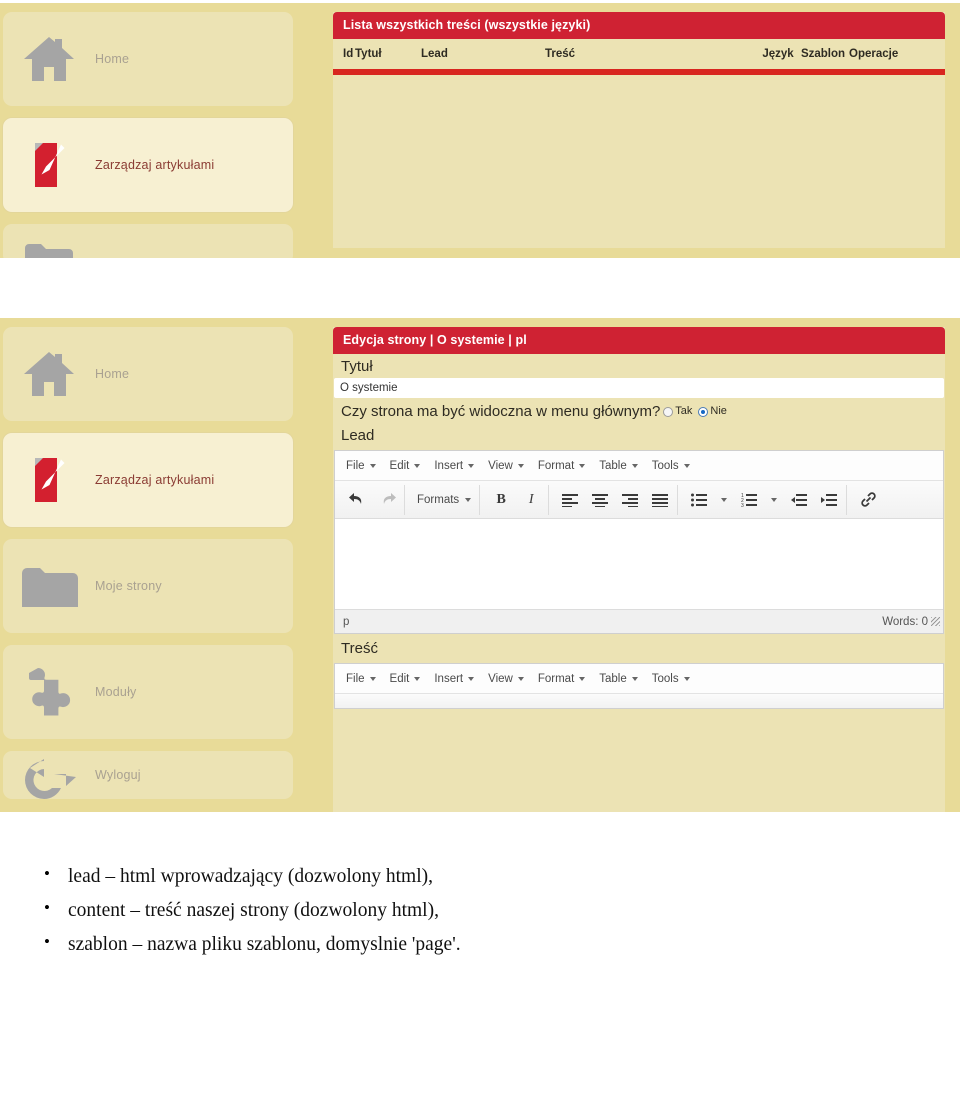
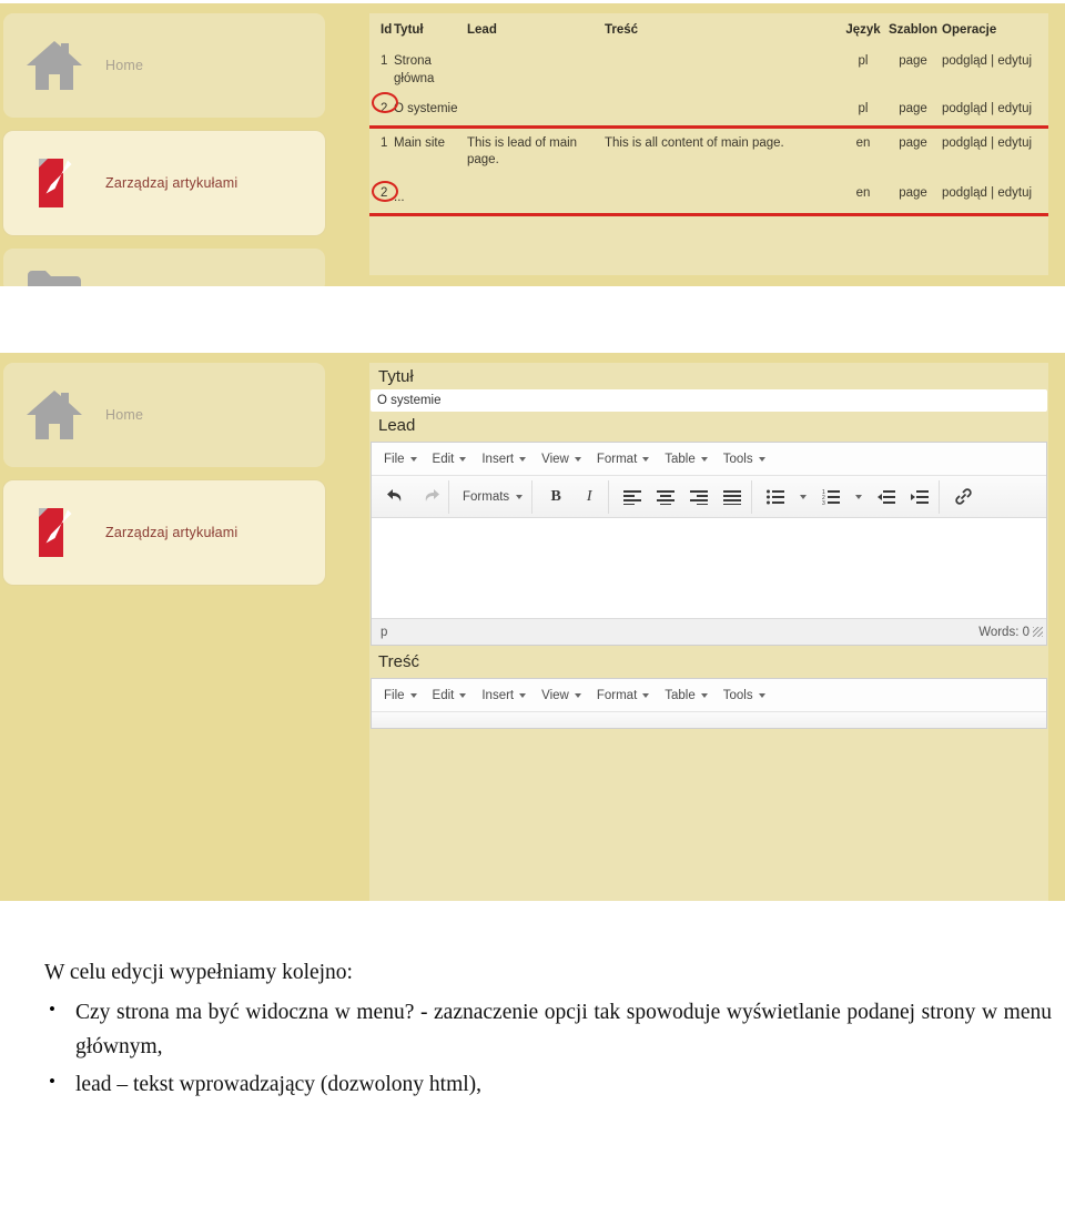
  Home
  Zarządzaj artykułami
- Lista wszystkich treści (wszystkie języki)
  Id	Tytuł	Lead	Treść	Język	Szablon	Operacje
+ 1	Strona główna			pl	page	podgląd | edytuj
+ 2	O systemie			pl	page	podgląd | edytuj
+ 1	Main site	This is lead of main page.	This is all content of main page.	en	page	podgląd | edytuj
+ 2	...			en	page	podgląd | edytuj
  Home
  Zarządzaj artykułami
- Moje strony
- Moduły
- Wyloguj
- Edycja strony | O systemie | pl
  Tytuł
  O systemie
- Czy strona ma być widoczna w menu głównym?
- Tak
- Nie
  Lead
  File
  Edit
  Insert
  View
  Format
  Table
  Tools
  Formats
  B
  I
  p
  Words: 0
  Treść
  File
  Edit
  Insert
  View
  Format
  Table
  Tools
+ W celu edycji wypełniamy kolejno:
+ Czy strona ma być widoczna w menu? - zaznaczenie opcji tak spowoduje wyświetlanie podanej strony w menu głównym,
- lead – html wprowadzający (dozwolony html),
+ lead – tekst wprowadzający (dozwolony html),
- content – treść naszej strony (dozwolony html),
- szablon – nazwa pliku szablonu, domyslnie 'page'.
